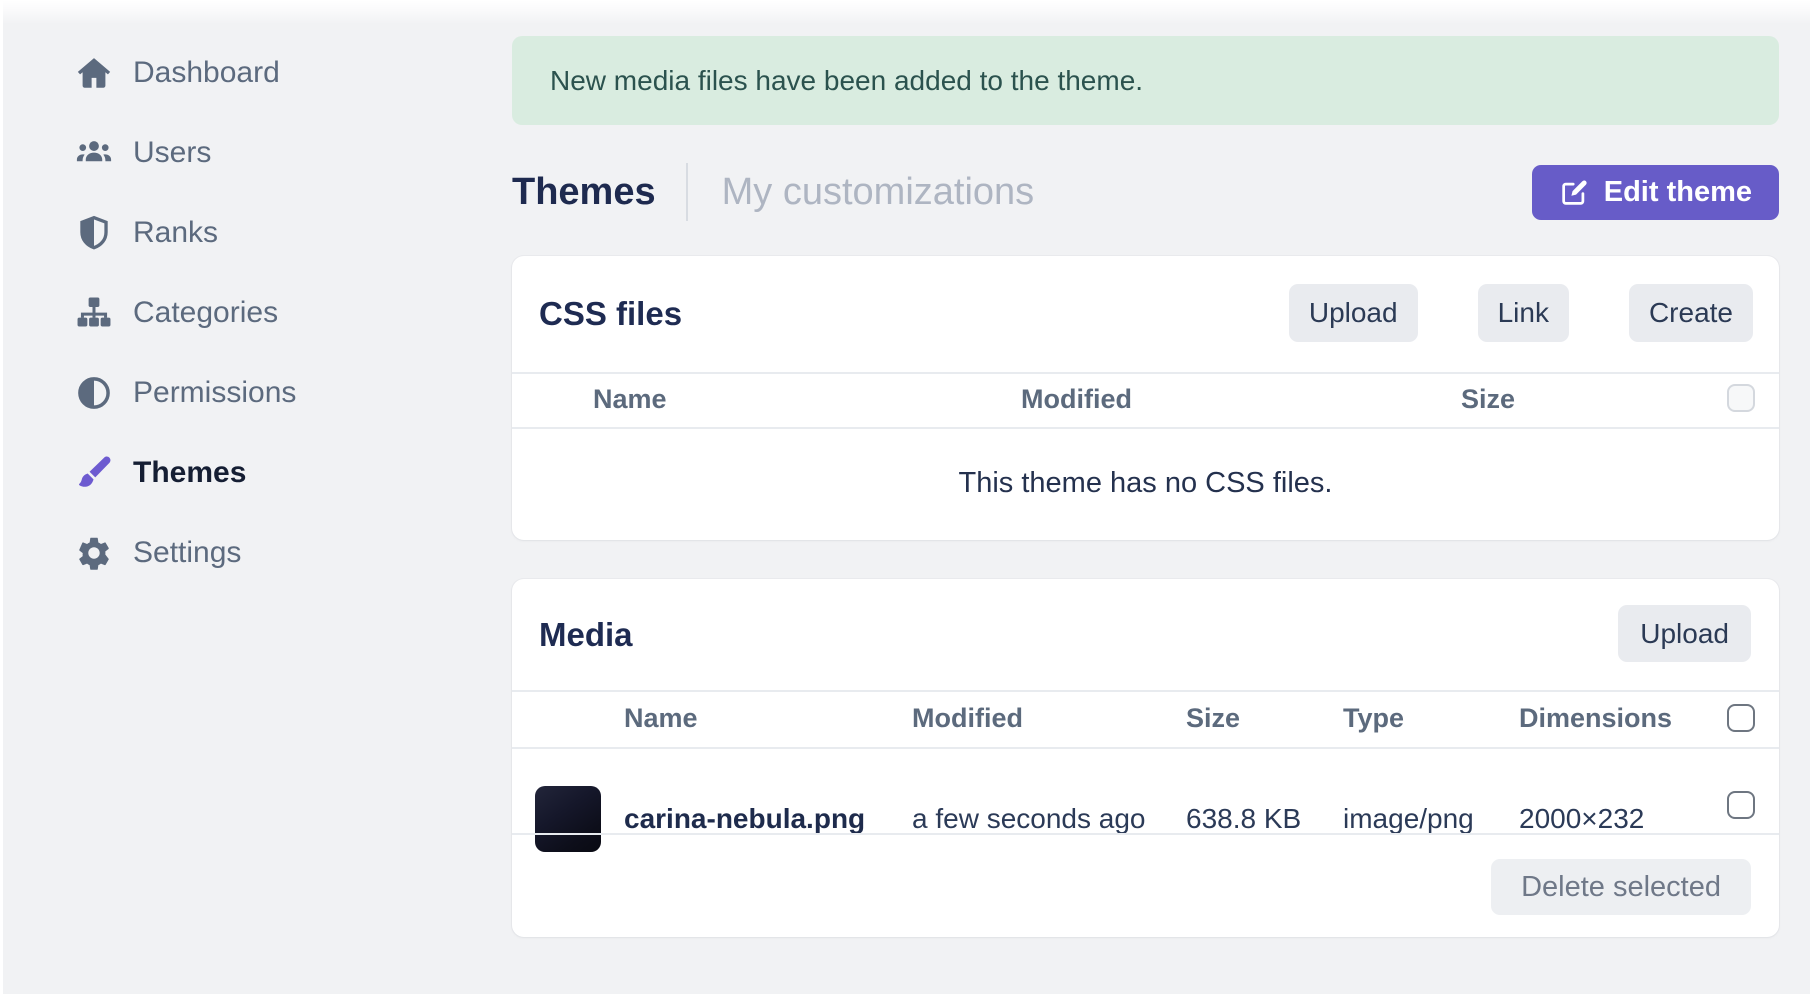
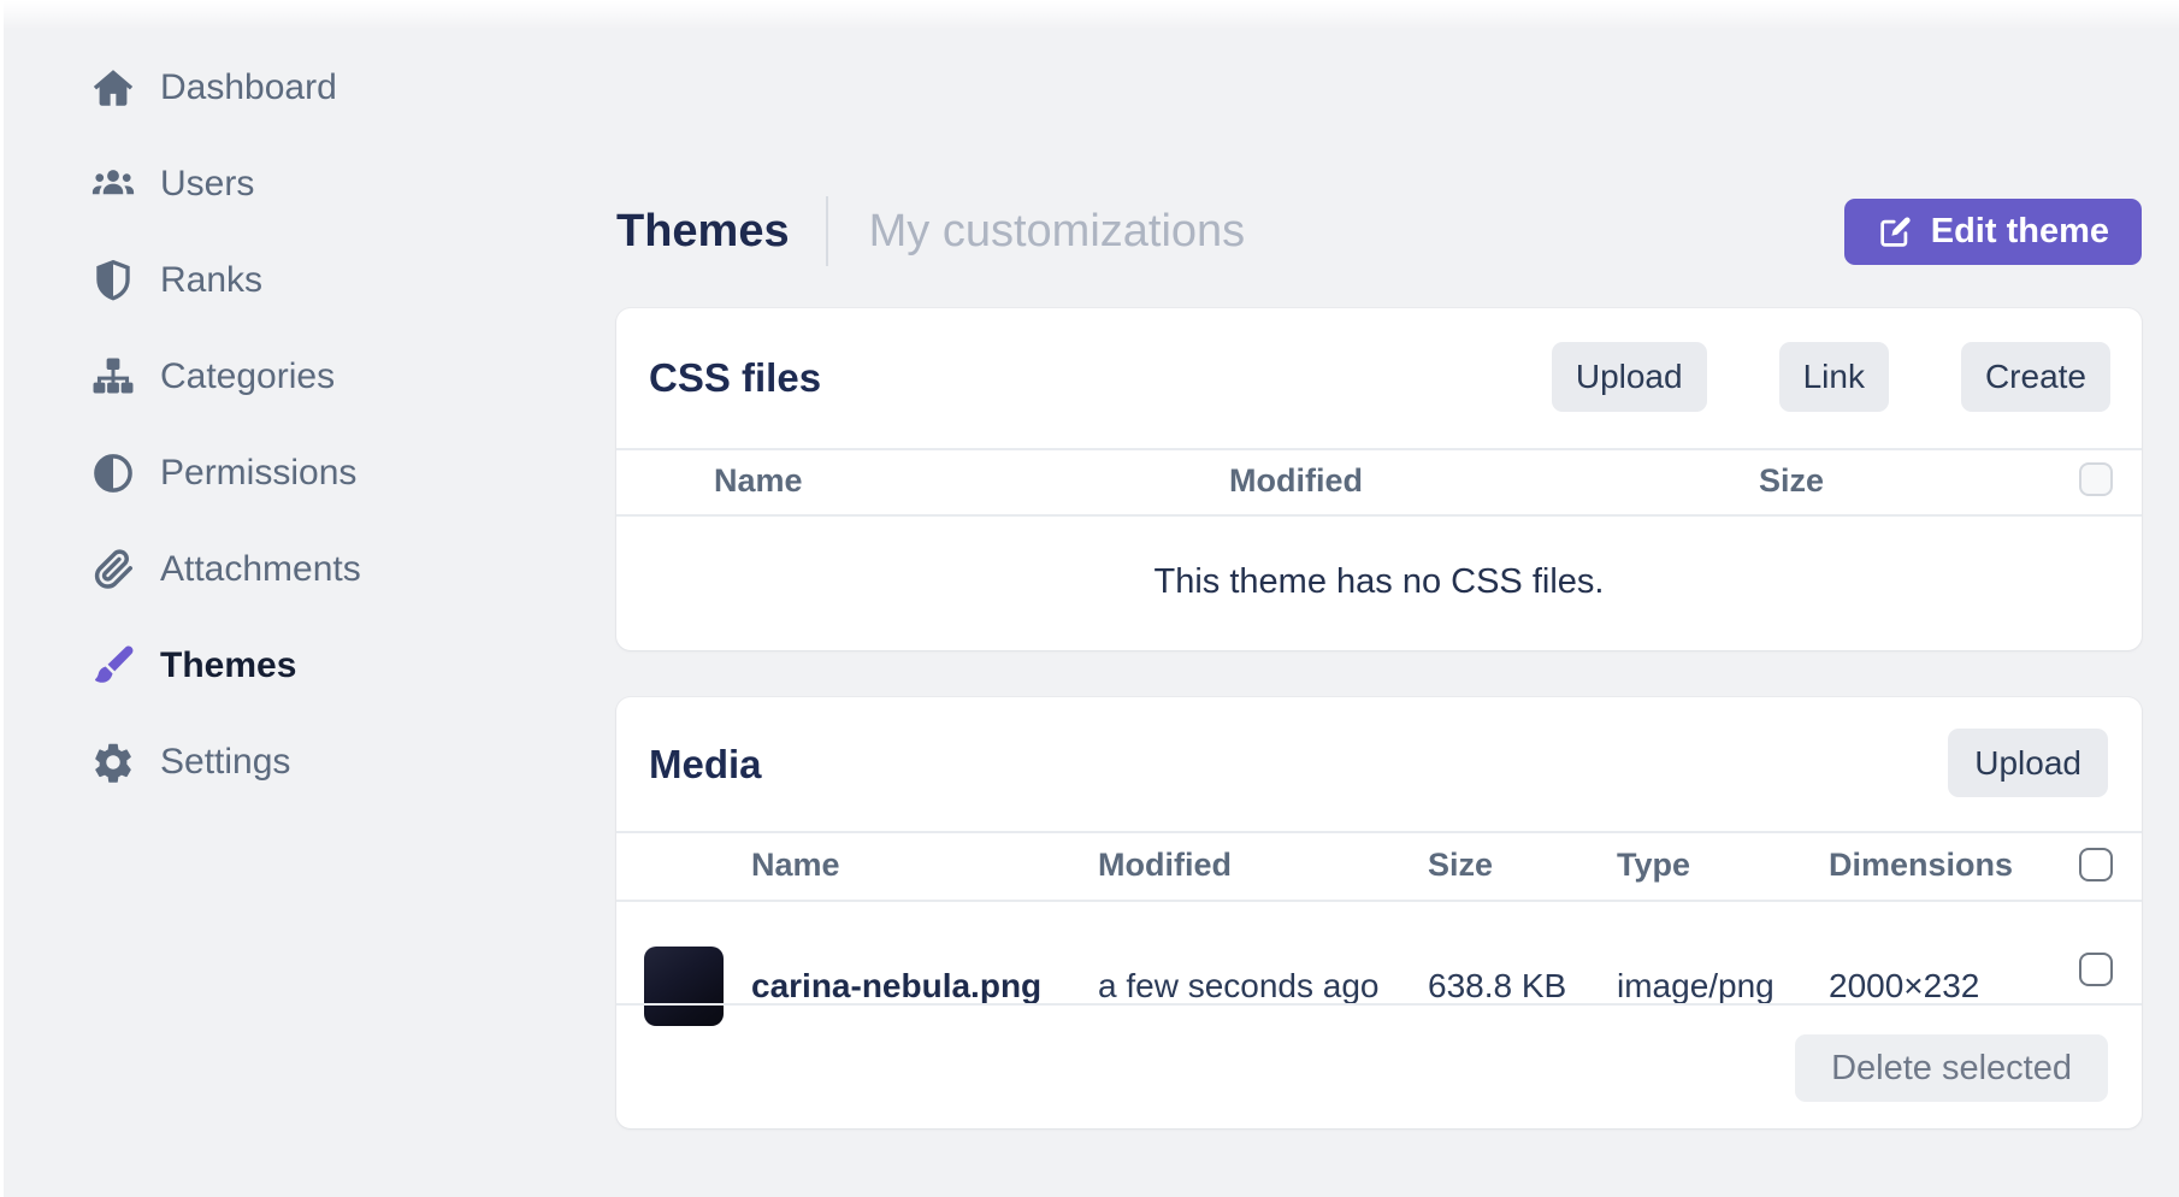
  Dashboard
  Users
  Ranks
  Categories
  Permissions
+ Attachments
  Themes
  Settings
- New media files have been added to the theme.
  Themes
  My customizations
  Edit theme
  CSS files
  Upload
  Link
  Create
  Name
  Modified
  Size
  This theme has no CSS files.
  Media
  Upload
  Name
  Modified
  Size
  Type
  Dimensions
  carina-nebula.png
  a few seconds ago
  638.8 KB
  image/png
  2000×232
  Delete selected
